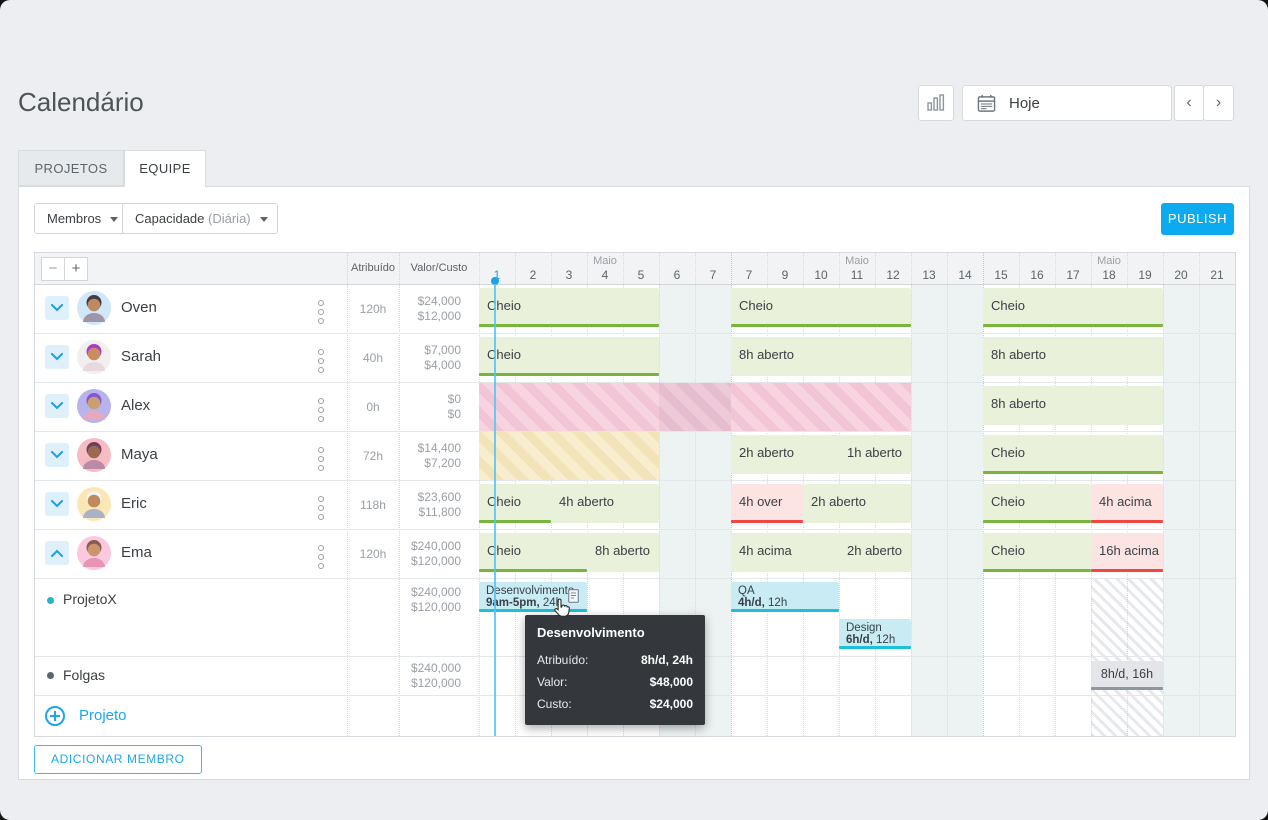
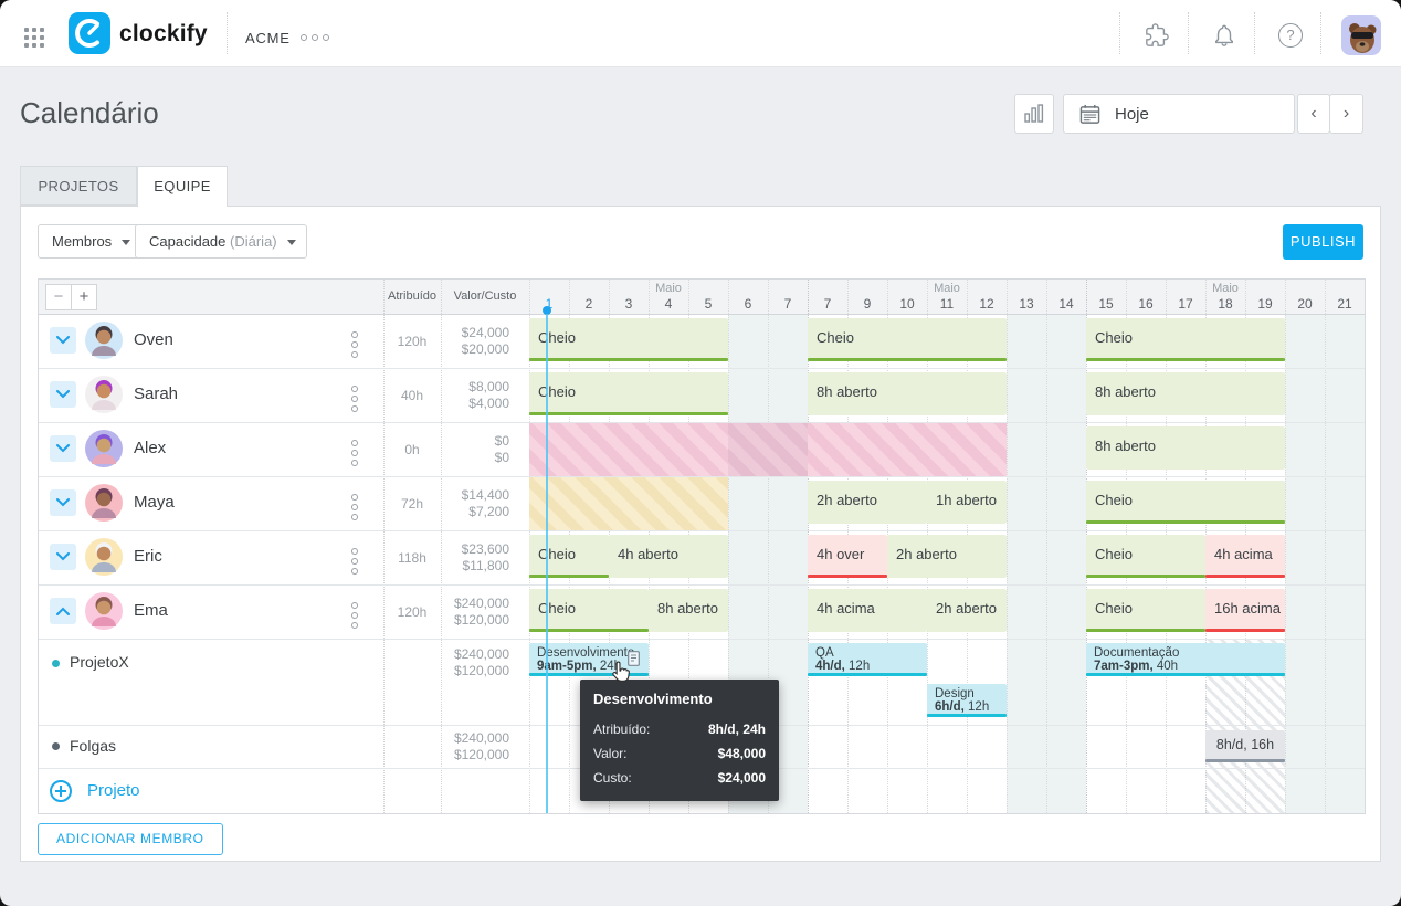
+ clockify
+ ACME
+ ?
  Calendário
  Hoje
  ‹
  ›
  PROJETOS
  EQUIPE
  Membros
  Capacidade (Diária)
  PUBLISH
  −
  +
  Atribuído
  Valor/Custo
  Maio
  1
  2
  3
  4
  5
  6
  7
  Maio
  7
  9
  10
  11
  12
  13
  14
  Maio
  15
  16
  17
  18
  19
  20
  21
  Oven
  120h
  $24,000
- $12,000
+ $20,000
  Cheio
  Cheio
  Cheio
  Sarah
  40h
- $7,000
+ $8,000
  $4,000
  Cheio
  8h aberto
  8h aberto
  Alex
  0h
  $0
  $0
  8h aberto
  Maya
  72h
  $14,400
  $7,200
  2h aberto
  1h aberto
  Cheio
  Eric
  118h
  $23,600
  $11,800
  Cheio
  4h aberto
  4h over
  2h aberto
  Cheio
  4h acima
  Ema
  120h
  $240,000
  $120,000
  Cheio
  8h aberto
  4h acima
  2h aberto
  Cheio
  16h acima
  ProjetoX
  $240,000
  $120,000
  Desenvolviment
  9am-5pm, 24
  QA
  4h/d, 12h
  Design
  6h/d, 12h
+ Documentação
+ 7am-3pm, 40h
  Folgas
  $240,000
  $120,000
  8h/d, 16h
  Projeto
  Desenvolvimento
  Atribuído:
  8h/d, 24h
  Valor:
  $48,000
  Custo:
  $24,000
  ADICIONAR MEMBRO
